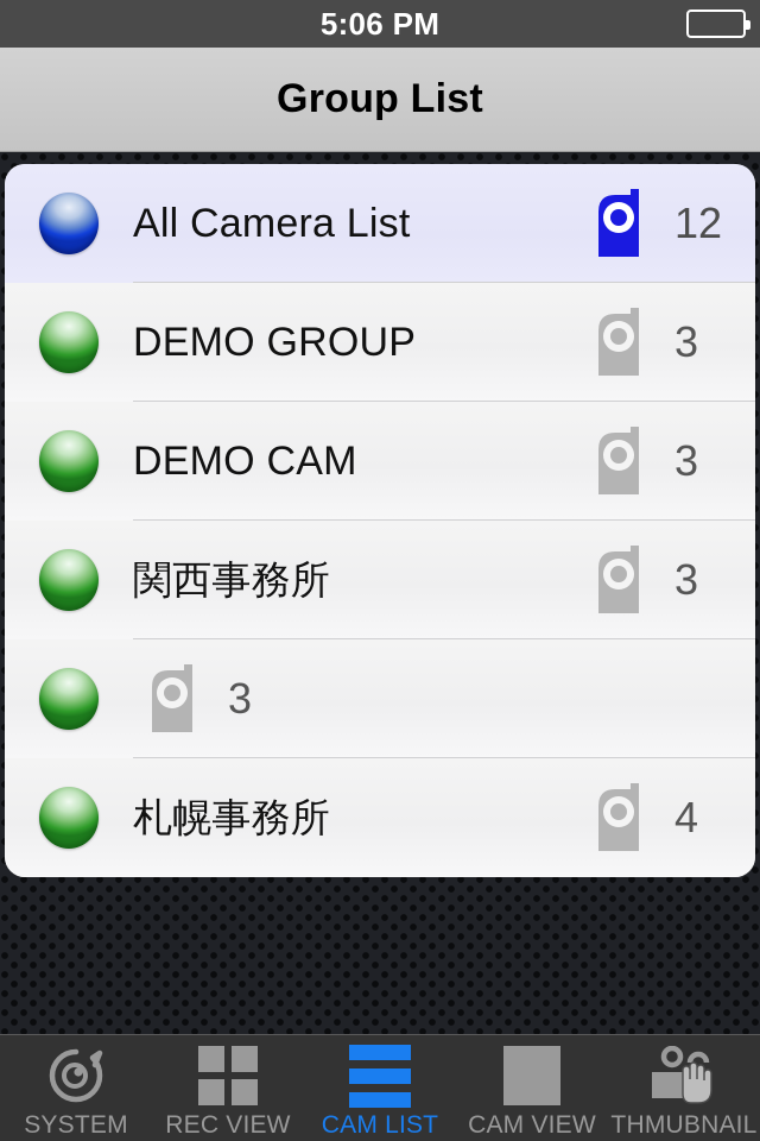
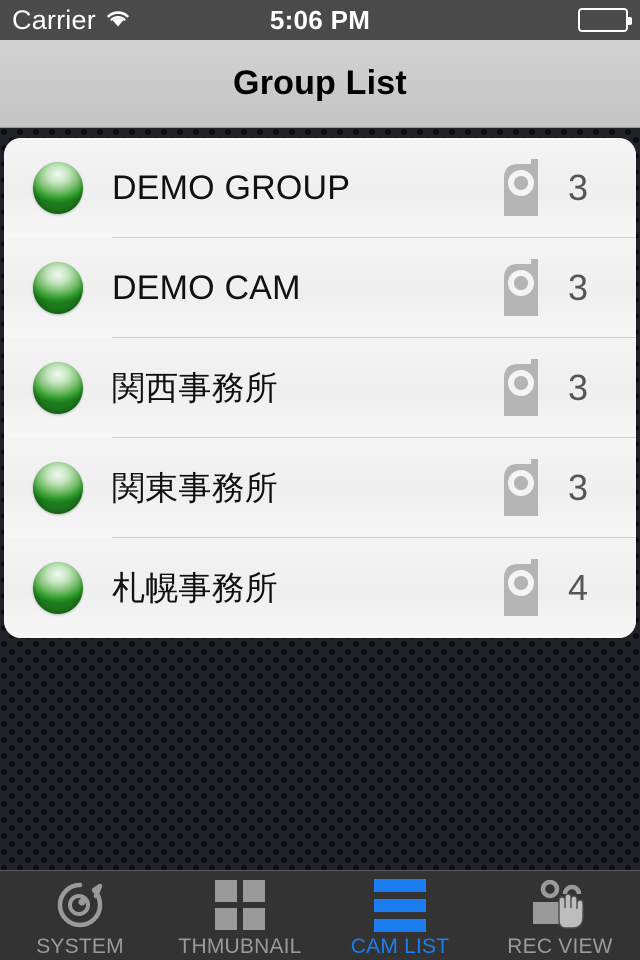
+ Carrier
  5:06 PM
  Group List
- All Camera List
- 12
  DEMO GROUP
  3
  DEMO CAM
  3
  関西事務所
  3
+ 関東事務所
  3
  札幌事務所
  4
  SYSTEM
- REC VIEW
+ THMUBNAIL
  CAM LIST
- CAM VIEW
- THMUBNAIL
+ REC VIEW
